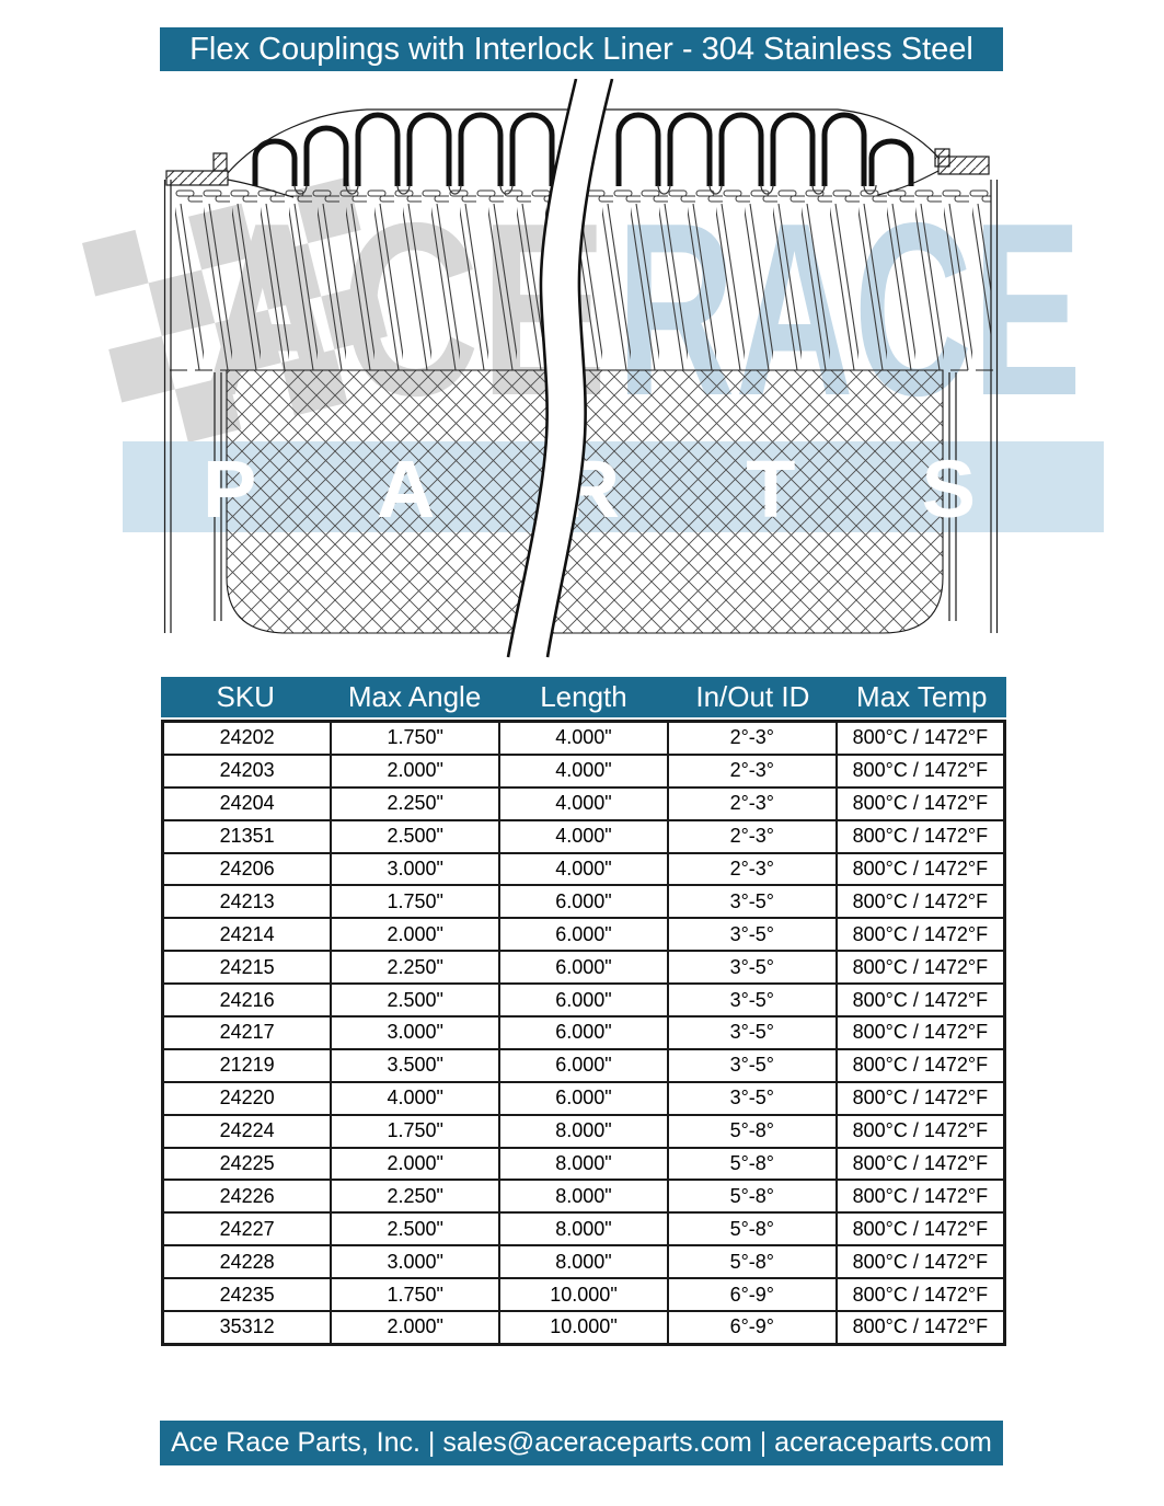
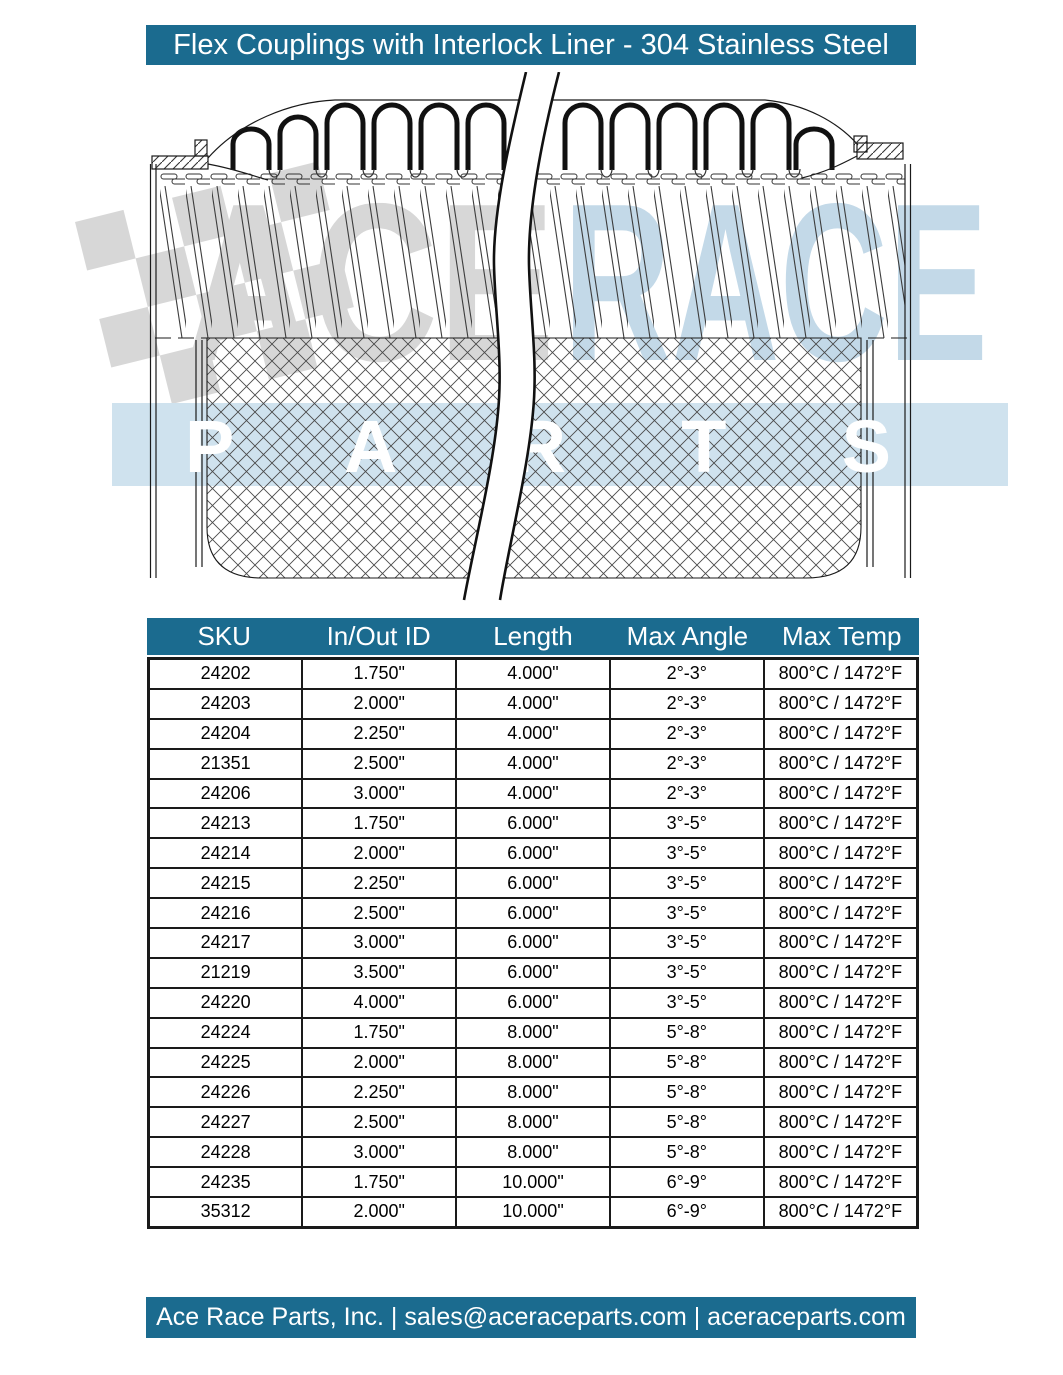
  Flex Couplings with Interlock Liner - 304 Stainless Steel
  PARTS
  SKU
- Max Angle
+ In/Out ID
  Length
- In/Out ID
+ Max Angle
  Max Temp
  24202	1.750"	4.000"	2°-3°	800°C / 1472°F
  24203	2.000"	4.000"	2°-3°	800°C / 1472°F
  24204	2.250"	4.000"	2°-3°	800°C / 1472°F
  21351	2.500"	4.000"	2°-3°	800°C / 1472°F
  24206	3.000"	4.000"	2°-3°	800°C / 1472°F
  24213	1.750"	6.000"	3°-5°	800°C / 1472°F
  24214	2.000"	6.000"	3°-5°	800°C / 1472°F
  24215	2.250"	6.000"	3°-5°	800°C / 1472°F
  24216	2.500"	6.000"	3°-5°	800°C / 1472°F
  24217	3.000"	6.000"	3°-5°	800°C / 1472°F
  21219	3.500"	6.000"	3°-5°	800°C / 1472°F
  24220	4.000"	6.000"	3°-5°	800°C / 1472°F
  24224	1.750"	8.000"	5°-8°	800°C / 1472°F
  24225	2.000"	8.000"	5°-8°	800°C / 1472°F
  24226	2.250"	8.000"	5°-8°	800°C / 1472°F
  24227	2.500"	8.000"	5°-8°	800°C / 1472°F
  24228	3.000"	8.000"	5°-8°	800°C / 1472°F
  24235	1.750"	10.000"	6°-9°	800°C / 1472°F
  35312	2.000"	10.000"	6°-9°	800°C / 1472°F
  Ace Race Parts, Inc. | sales@aceraceparts.com | aceraceparts.com
